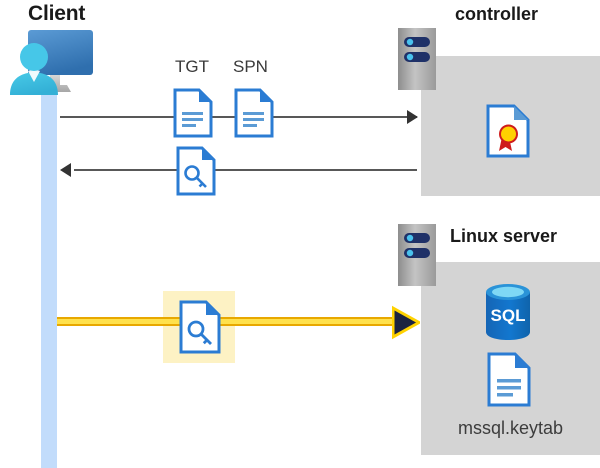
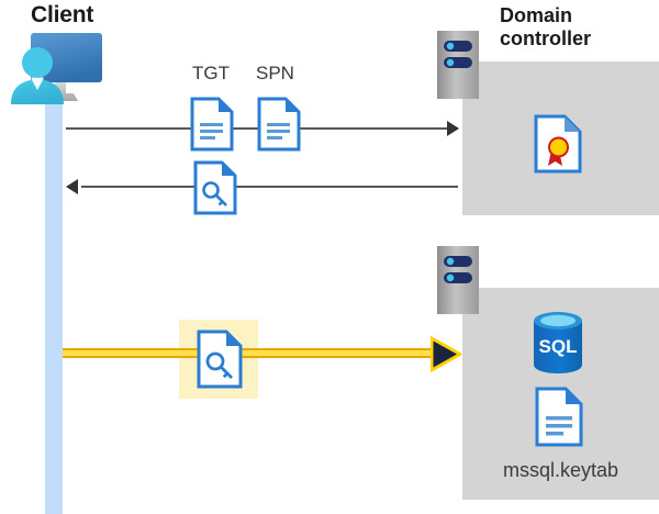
  Client
  TGT
  SPN
+ Domain
  controller
- Linux server
  SQL
  mssql.keytab
